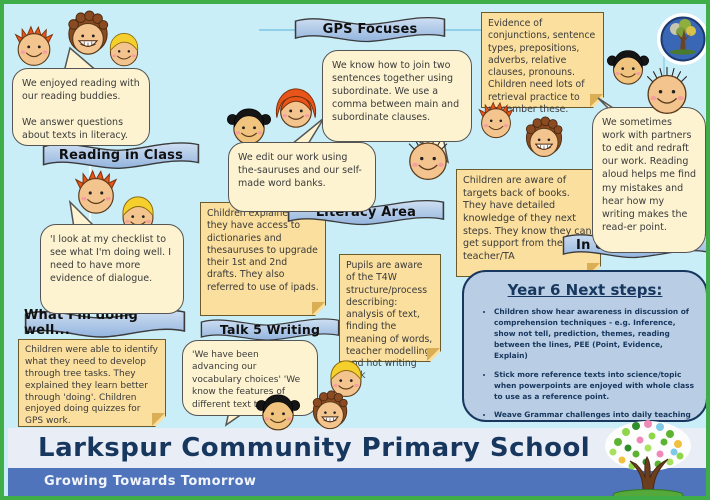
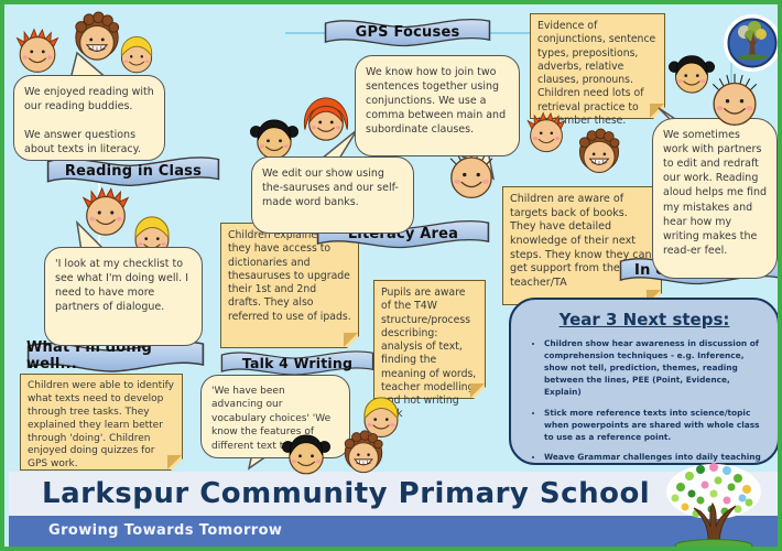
  Evidence of conjunctions, sentence types, prepositions, adverbs, relative clauses, pronouns. Children need lots of retrieval practice to ember these.
- Children are aware of targets back of books. They have detailed knowledge of they next steps. They know they can get support from the teacher/TA
+ Children are aware of targets back of books. They have detailed knowledge of their next steps. They know they can get support from the teacher/TA
  Children explaine they have access to dictionaries and thesauruses to upgrade their 1st and 2nd drafts. They also referred to use of ipads.
- Children were able to identify what they need to develop through tree tasks. They explained they learn better through 'doing'. Children enjoyed doing quizzes for GPS work.
+ Children were able to identify what texts need to develop through tree tasks. They explained they learn better through 'doing'. Children enjoyed doing quizzes for GPS work.
  Pupils are aware of the T4W structure/process describing: analysis of text, finding the meaning of words, teacher modelling d hot writing k
  Reading in Class
  GPS Focuses
  Literacy Area
  What I'm doing well...
- Talk 5 Writing
+ Talk 4 Writing
  We enjoyed reading with our reading buddies.
  We answer questions about texts in literacy.
- We know how to join two sentences together using subordinate. We use a comma between main and subordinate clauses.
+ We know how to join two sentences together using conjunctions. We use a comma between main and subordinate clauses.
- We edit our work using the-sauruses and our self-made word banks.
+ We edit our show using the-sauruses and our self-made word banks.
- 'I look at my checklist to see what I'm doing well. I need to have more evidence of dialogue.
+ 'I look at my checklist to see what I'm doing well. I need to have more partners of dialogue.
- We sometimes work with partners to edit and redraft our work. Reading aloud helps me find my mistakes and hear how my writing makes the read-er point.
+ We sometimes work with partners to edit and redraft our work. Reading aloud helps me find my mistakes and hear how my writing makes the read-er feel.
  'We have been advancing our vocabulary choices' 'We know the features of different text t
- Year 6 Next steps:
+ Year 3 Next steps:
  Children show hear awareness in discussion of comprehension techniques - e.g. Inference, show not tell, prediction, themes, reading between the lines, PEE (Point, Evidence, Explain)
- Stick more reference texts into science/topic when powerpoints are enjoyed with whole class to use as a reference point.
+ Stick more reference texts into science/topic when powerpoints are shared with whole class to use as a reference point.
  Weave Grammar challenges into daily teaching
  Larkspur Community Primary School
  Growing Towards Tomorrow
